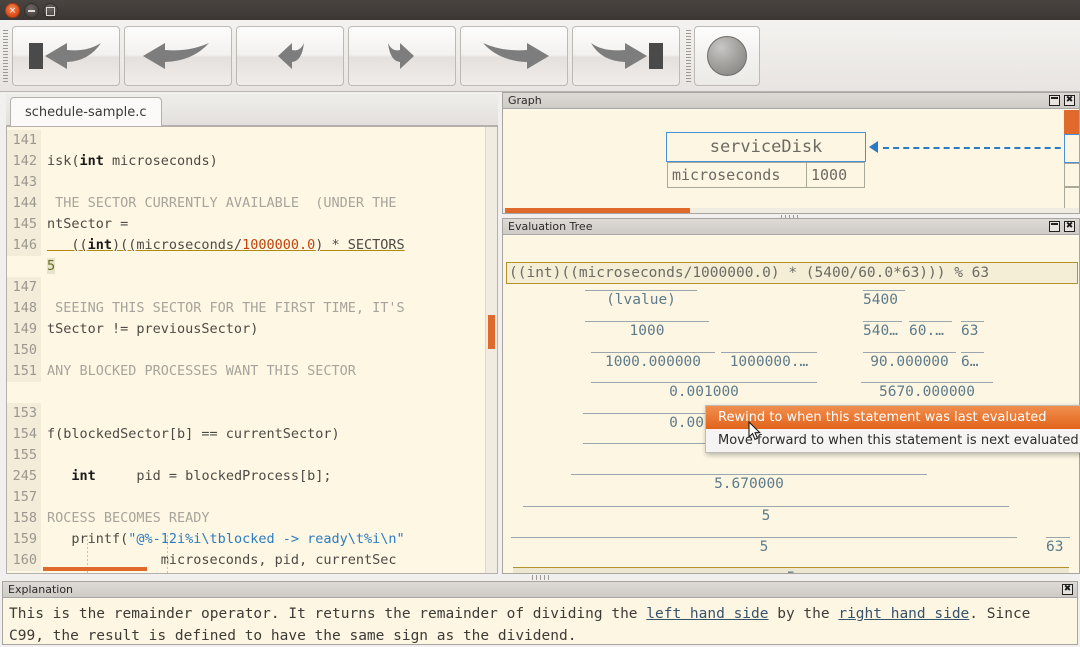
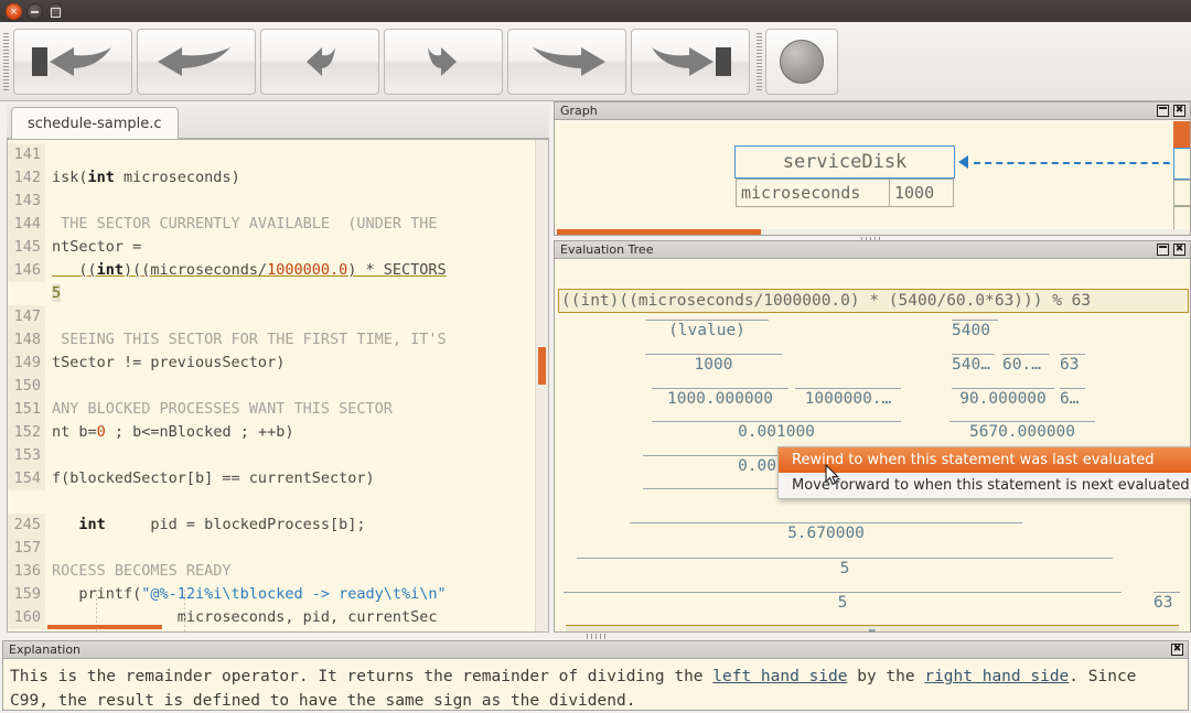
  ×
  schedule-sample.c
  141
  142 isk(int microseconds)
  143
  144 THE SECTOR CURRENTLY AVAILABLE (UNDER THE
  145 ntSector =
  146 ((int)((microseconds/1000000.0) * SECTORS
  5
  147
  148 SEEING THIS SECTOR FOR THE FIRST TIME, IT'S
  149 tSector != previousSector)
  150
  151 ANY BLOCKED PROCESSES WANT THIS SECTOR
+ 152 nt b=0 ; b<=nBlocked ; ++b)
  153
  154 f(blockedSector[b] == currentSector)
- 155
  245 int pid = blockedProcess[b];
  157
- 158 ROCESS BECOMES READY
+ 136 ROCESS BECOMES READY
  159 printf("@%-12i%i\tblocked -> ready\t%i\n"
  160 microseconds, pid, currentSec
  Graph
  ✖
  serviceDisk
  microseconds
  1000
  Evaluation Tree
  ✖
  ((int)((microseconds/1000000.0) * (5400/60.0*63))) % 63
  (lvalue)
  5400
  1000
  540…
  60.…
  63
  1000.000000
  1000000.…
  90.000000
  6…
  0.001000
  5670.000000
  5.670000
  5
  5
  63
  Rewind to when this statement was last evaluated
  Move forward to when this statement is next evaluated
  Explanation
  ✖
  This is the remainder operator. It returns the remainder of dividing the left hand side by the right hand side. Since C99, the result is defined to have the same sign as the dividend.
